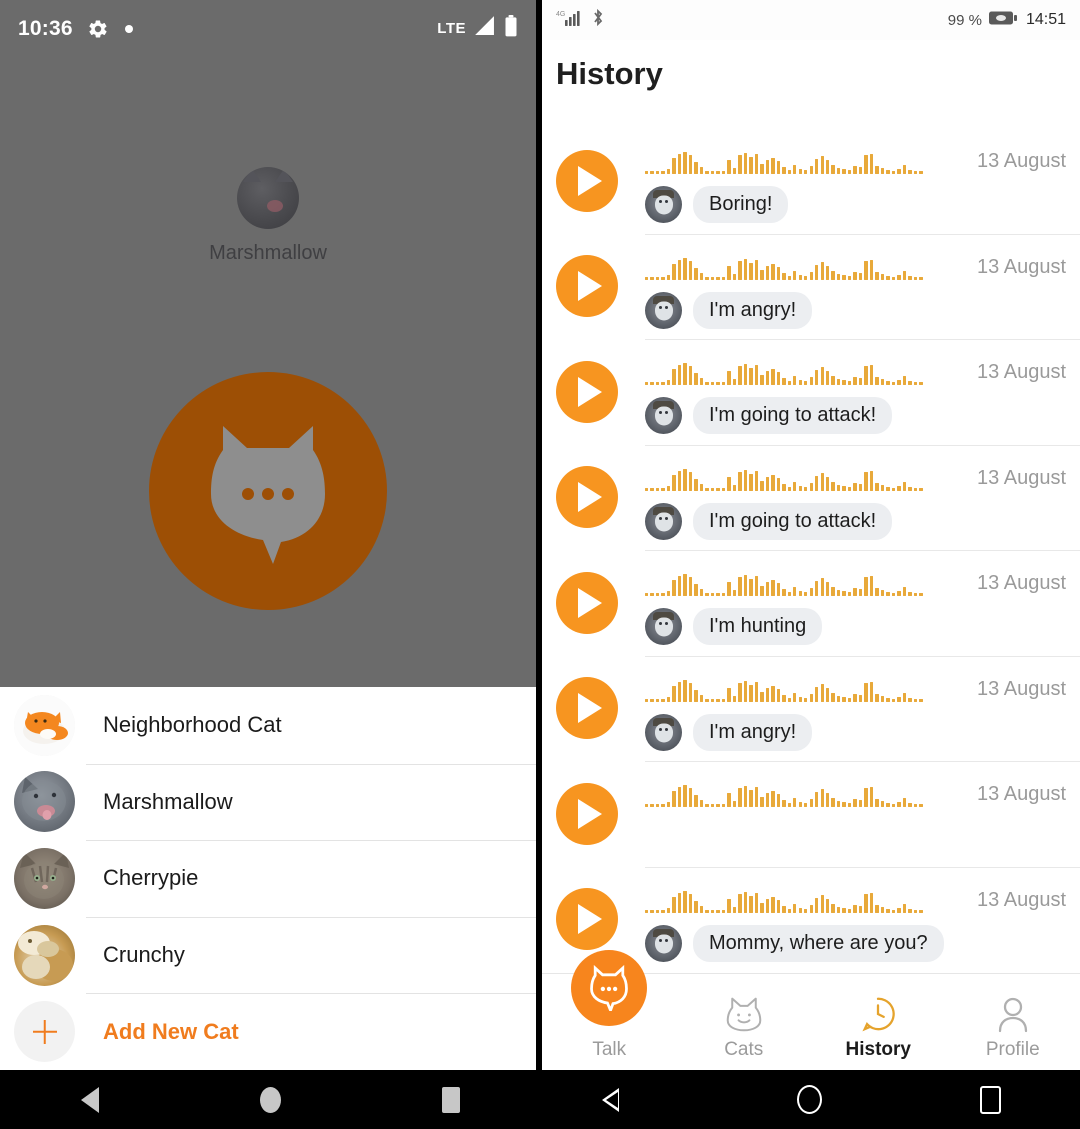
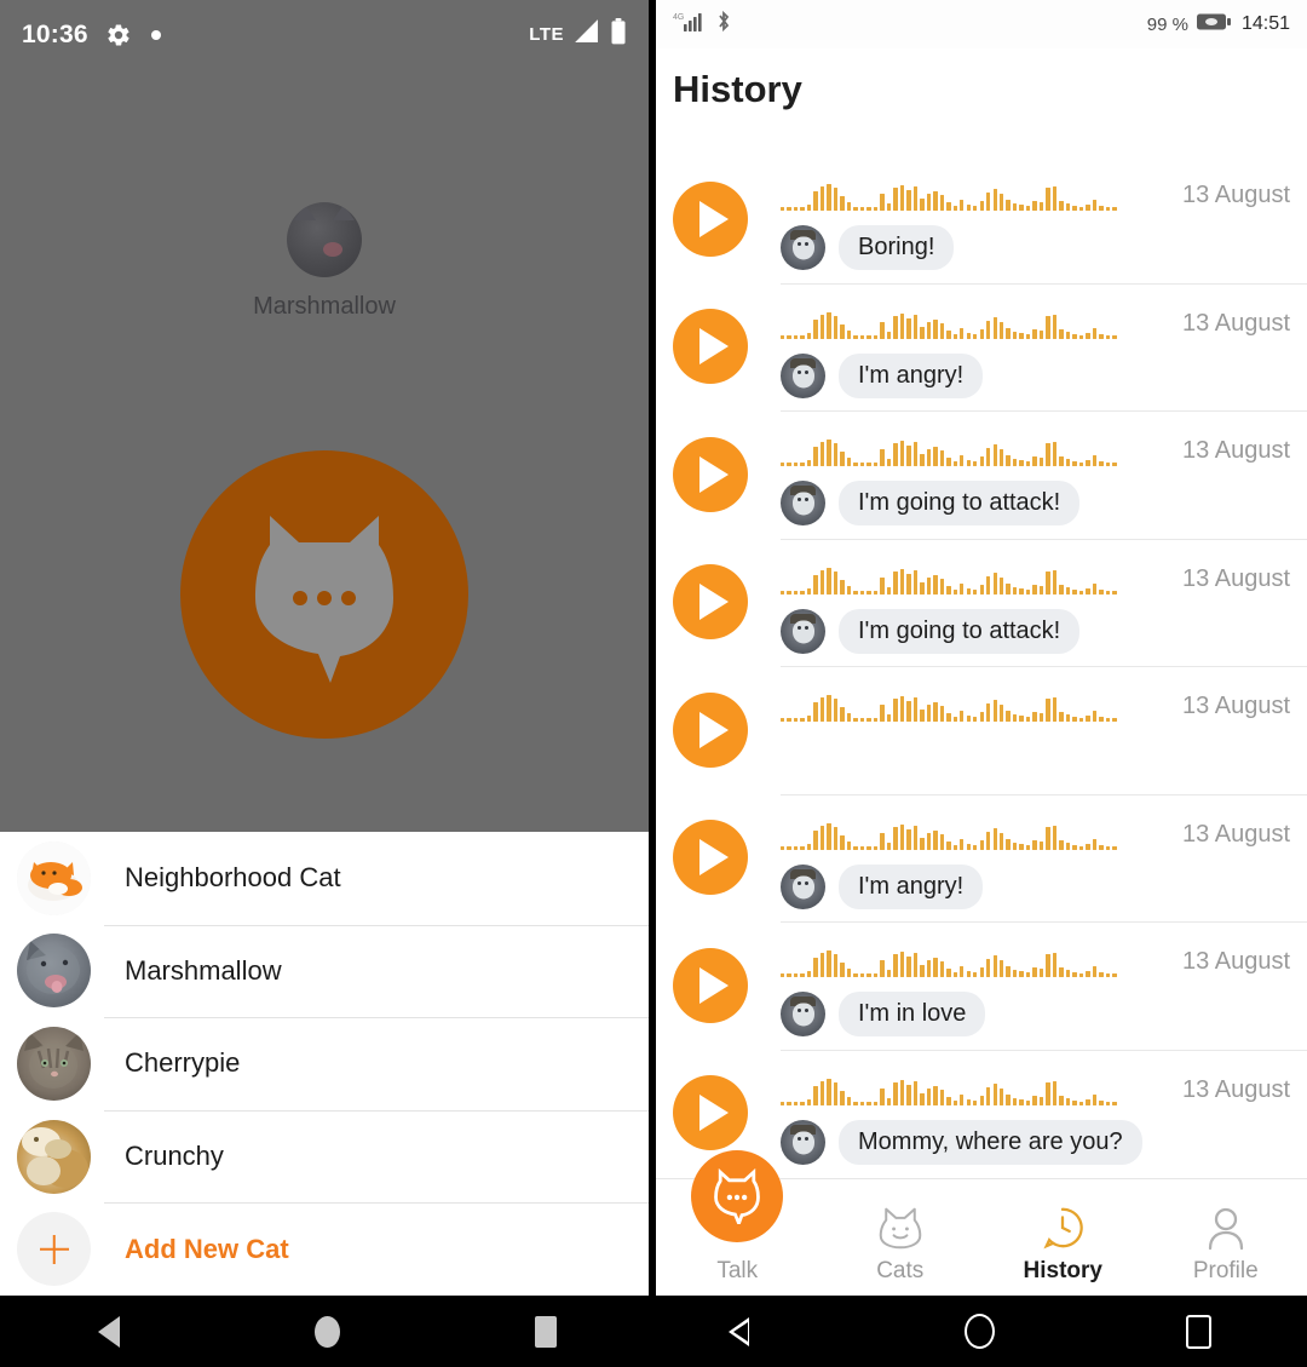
  10:36
  LTE
  Marshmallow
  Neighborhood Cat
  Marshmallow
  Cherrypie
  Crunchy
  Add New Cat
  99 %
  14:51
  History
  Boring!
  13 August
  I'm angry!
  13 August
  I'm going to attack!
  13 August
  I'm going to attack!
  13 August
- I'm hunting
  13 August
  I'm angry!
  13 August
+ I'm in love
  13 August
  Mommy, where are you?
  13 August
  Talk
  Cats
  History
  Profile
